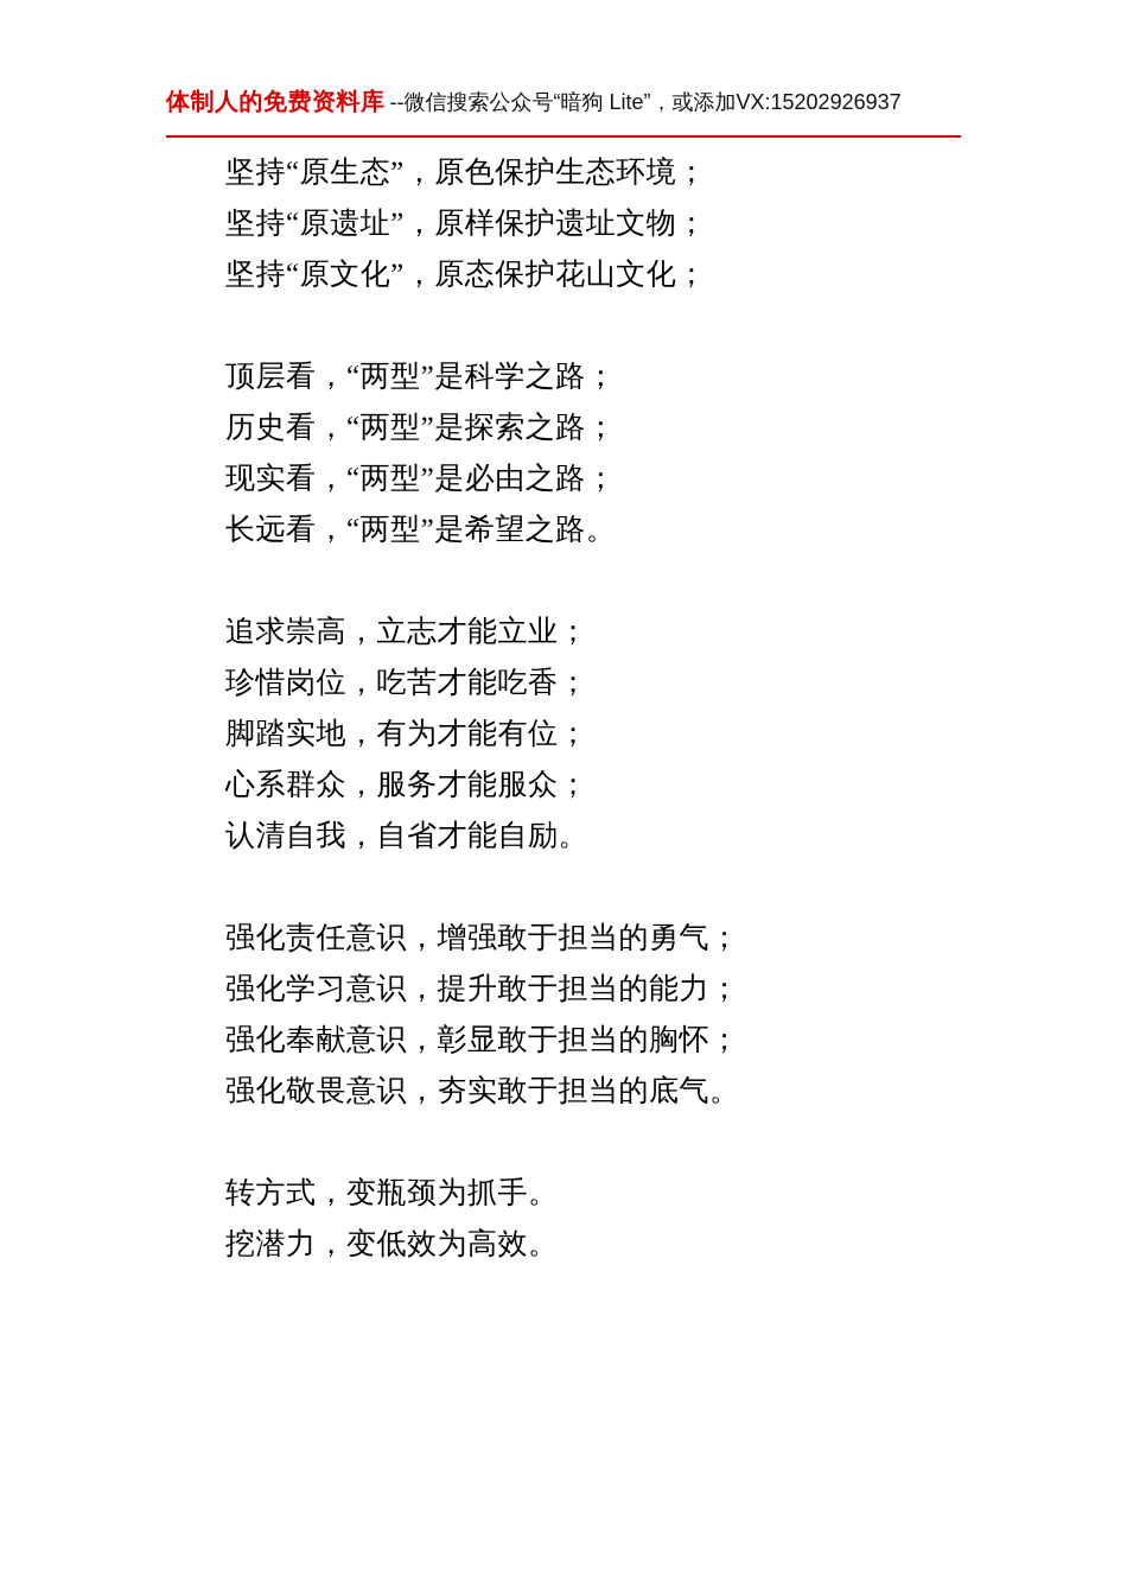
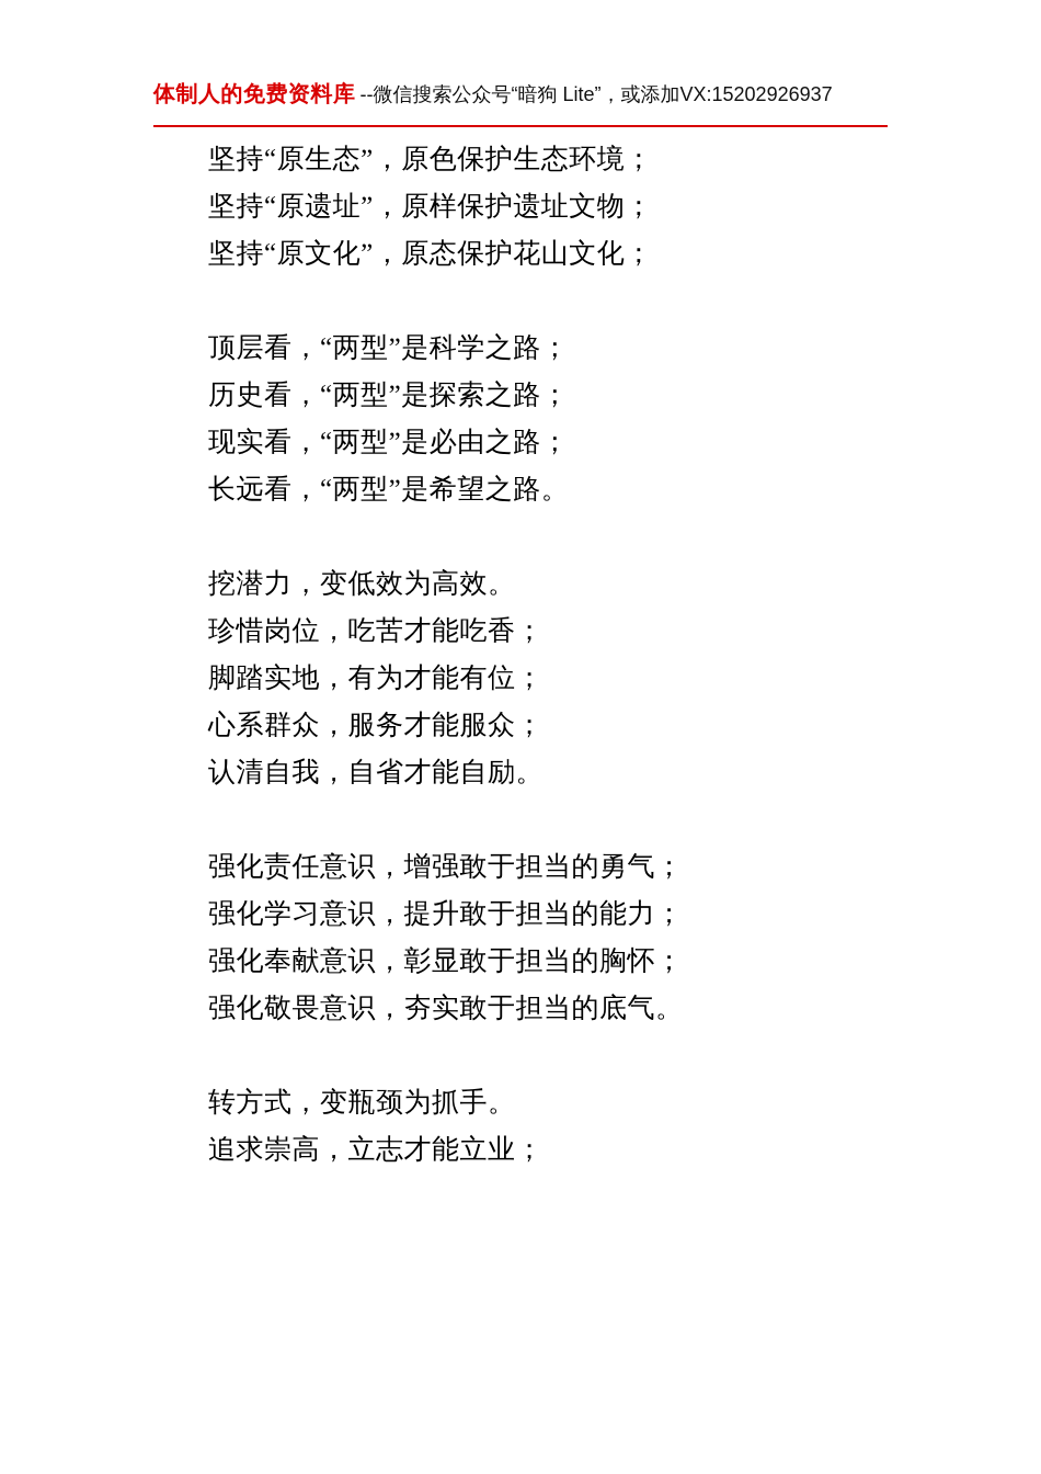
  体制人的免费资料库
  --微信搜索公众号“暗狗 Lite”，或添加VX:15202926937
  坚持“原生态”，原色保护生态环境；
  坚持“原遗址”，原样保护遗址文物；
  坚持“原文化”，原态保护花山文化；
  顶层看，“两型”是科学之路；
  历史看，“两型”是探索之路；
  现实看，“两型”是必由之路；
  长远看，“两型”是希望之路。
- 追求崇高，立志才能立业；
+ 挖潜力，变低效为高效。
  珍惜岗位，吃苦才能吃香；
  脚踏实地，有为才能有位；
  心系群众，服务才能服众；
  认清自我，自省才能自励。
  强化责任意识，增强敢于担当的勇气；
  强化学习意识，提升敢于担当的能力；
  强化奉献意识，彰显敢于担当的胸怀；
  强化敬畏意识，夯实敢于担当的底气。
  转方式，变瓶颈为抓手。
- 挖潜力，变低效为高效。
+ 追求崇高，立志才能立业；
